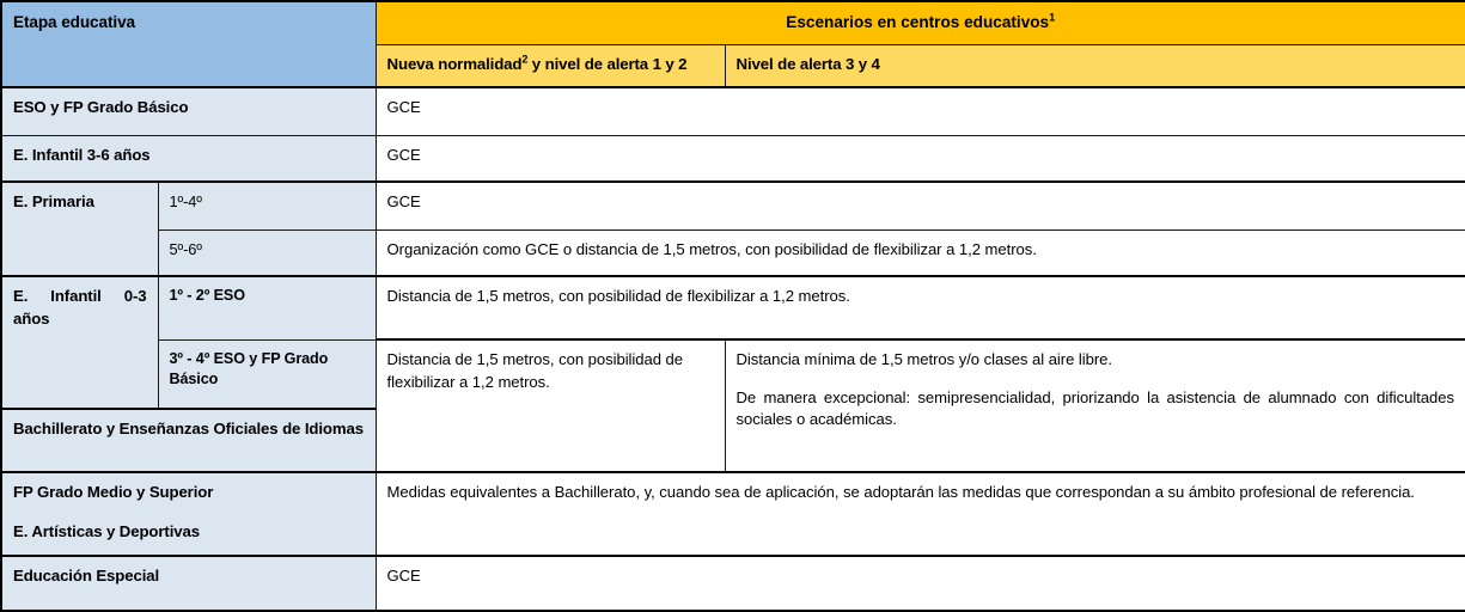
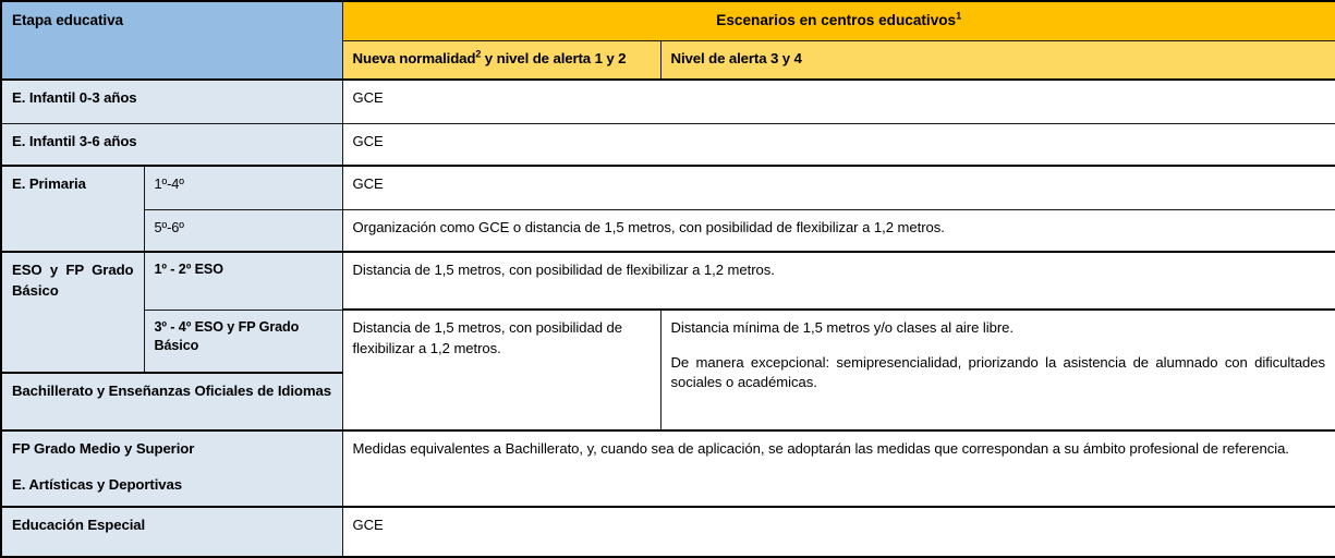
  Etapa educativa	Escenarios en centros educativos1
  Nueva normalidad2 y nivel de alerta 1 y 2	Nivel de alerta 3 y 4
- ESO y FP Grado Básico	GCE
+ E. Infantil 0-3 años	GCE
  E. Infantil 3-6 años	GCE
  E. Primaria	1º-4º	GCE
  5º-6º	Organización como GCE o distancia de 1,5 metros, con posibilidad de flexibilizar a 1,2 metros.
- E. Infantil 0-3 años	1º - 2º ESO	Distancia de 1,5 metros, con posibilidad de flexibilizar a 1,2 metros.
+ ESO y FP Grado Básico	1º - 2º ESO	Distancia de 1,5 metros, con posibilidad de flexibilizar a 1,2 metros.
  3º - 4º ESO y FP Grado Básico	Distancia de 1,5 metros, con posibilidad de flexibilizar a 1,2 metros.	Distancia mínima de 1,5 metros y/o clases al aire libre. De manera excepcional: semipresencialidad, priorizando la asistencia de alumnado con dificultades sociales o académicas.
  Bachillerato y Enseñanzas Oficiales de Idiomas
  FP Grado Medio y Superior E. Artísticas y Deportivas	Medidas equivalentes a Bachillerato, y, cuando sea de aplicación, se adoptarán las medidas que correspondan a su ámbito profesional de referencia.
  Educación Especial	GCE
